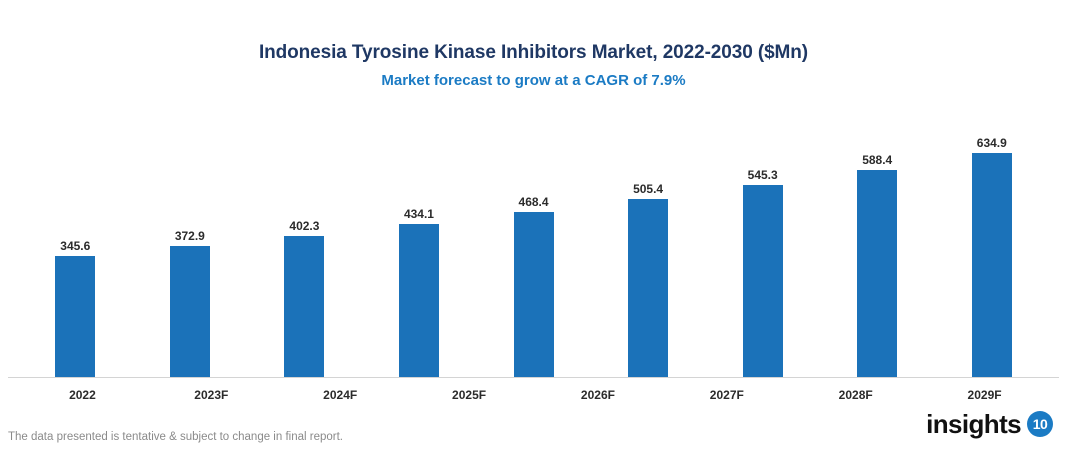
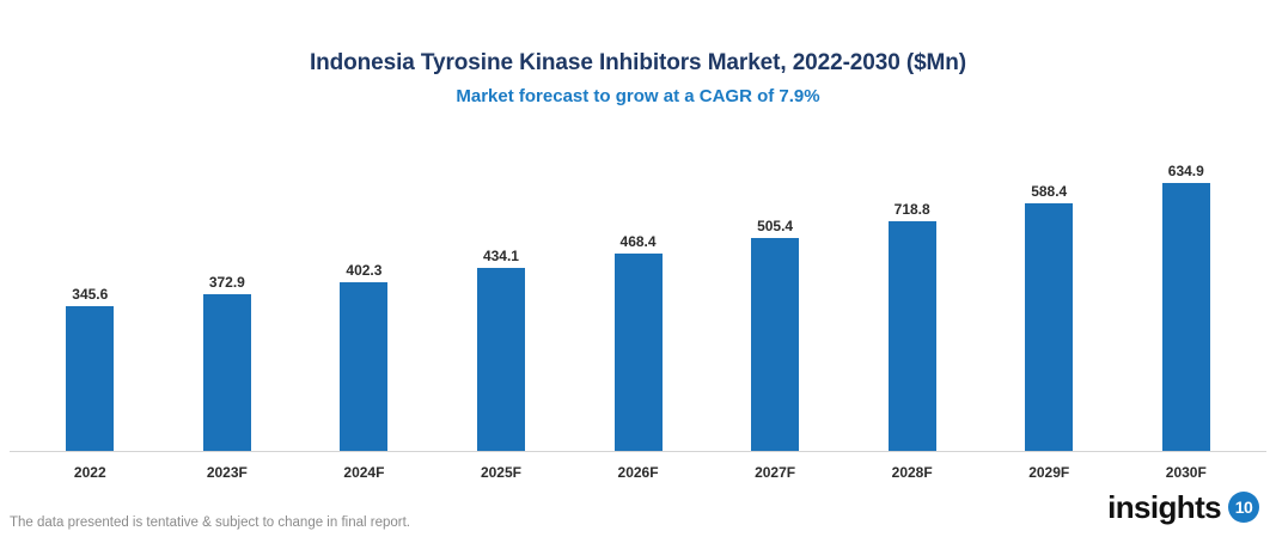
  Indonesia Tyrosine Kinase Inhibitors Market, 2022-2030 ($Mn)
  Market forecast to grow at a CAGR of 7.9%
  345.6
  372.9
  402.3
  434.1
  468.4
  505.4
- 545.3
+ 718.8
  588.4
  634.9
  2022
  2023F
  2024F
  2025F
  2026F
  2027F
  2028F
  2029F
+ 2030F
  The data presented is tentative & subject to change in final report.
  insights
  10
